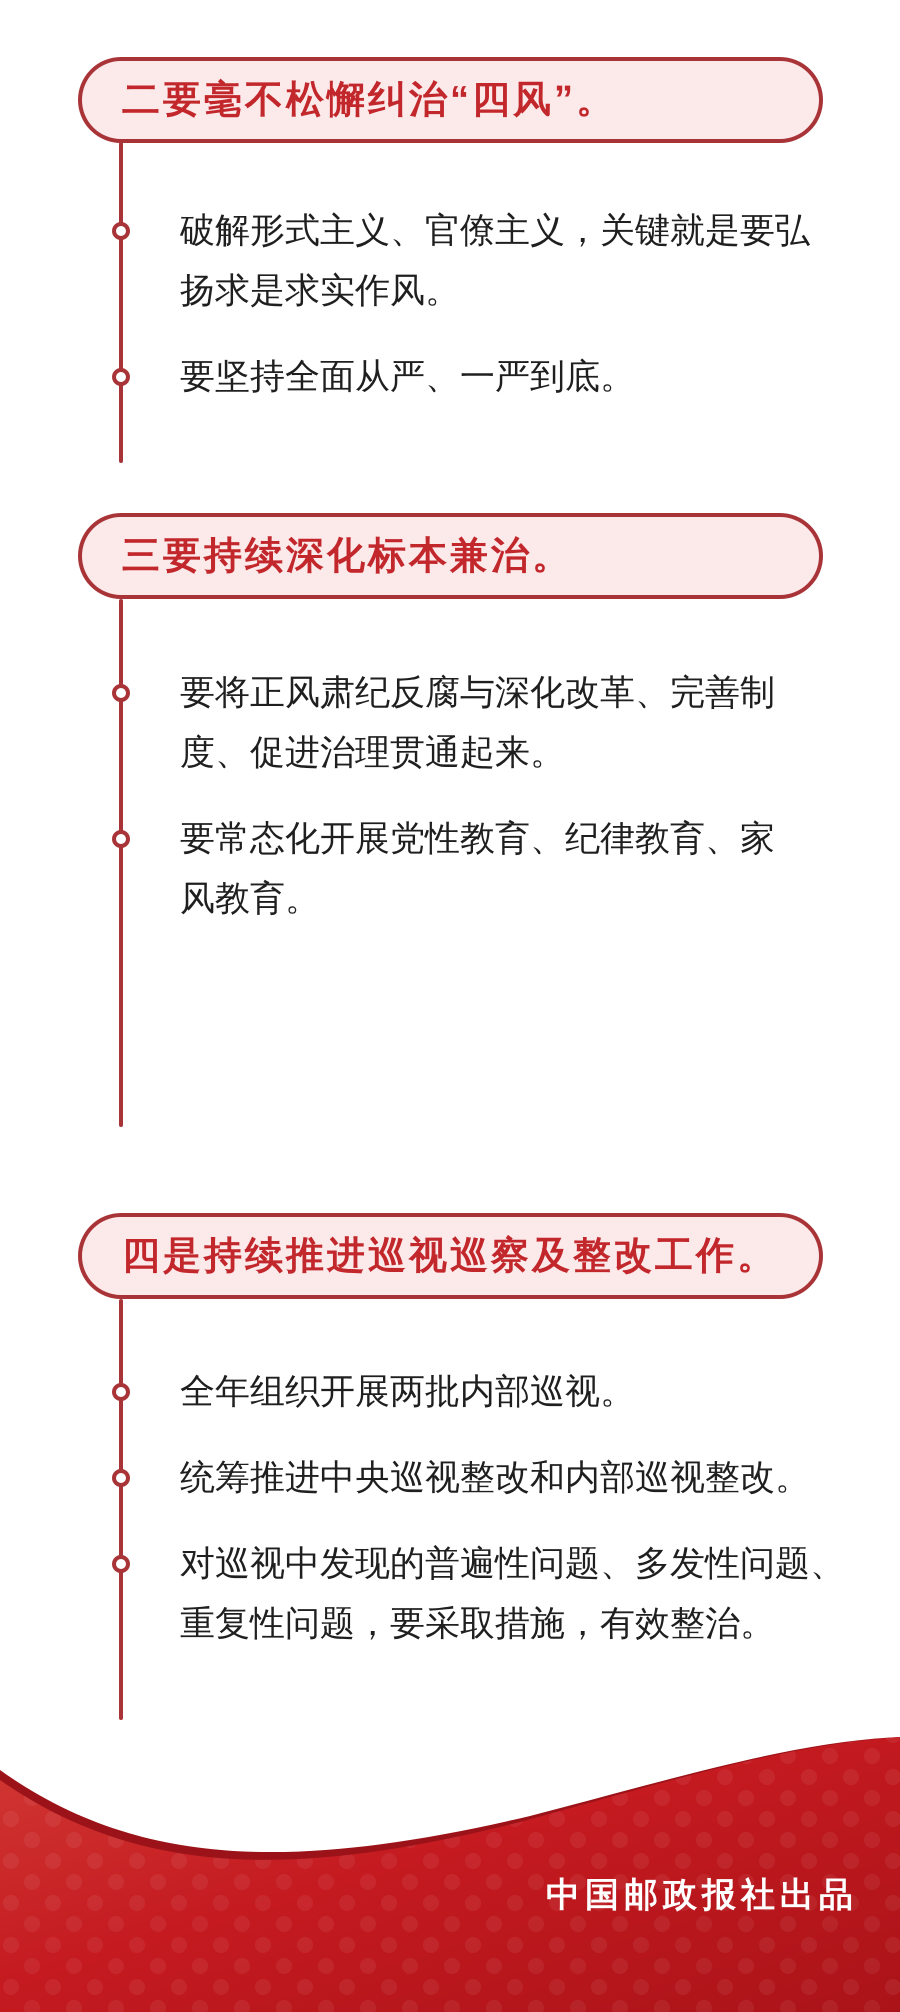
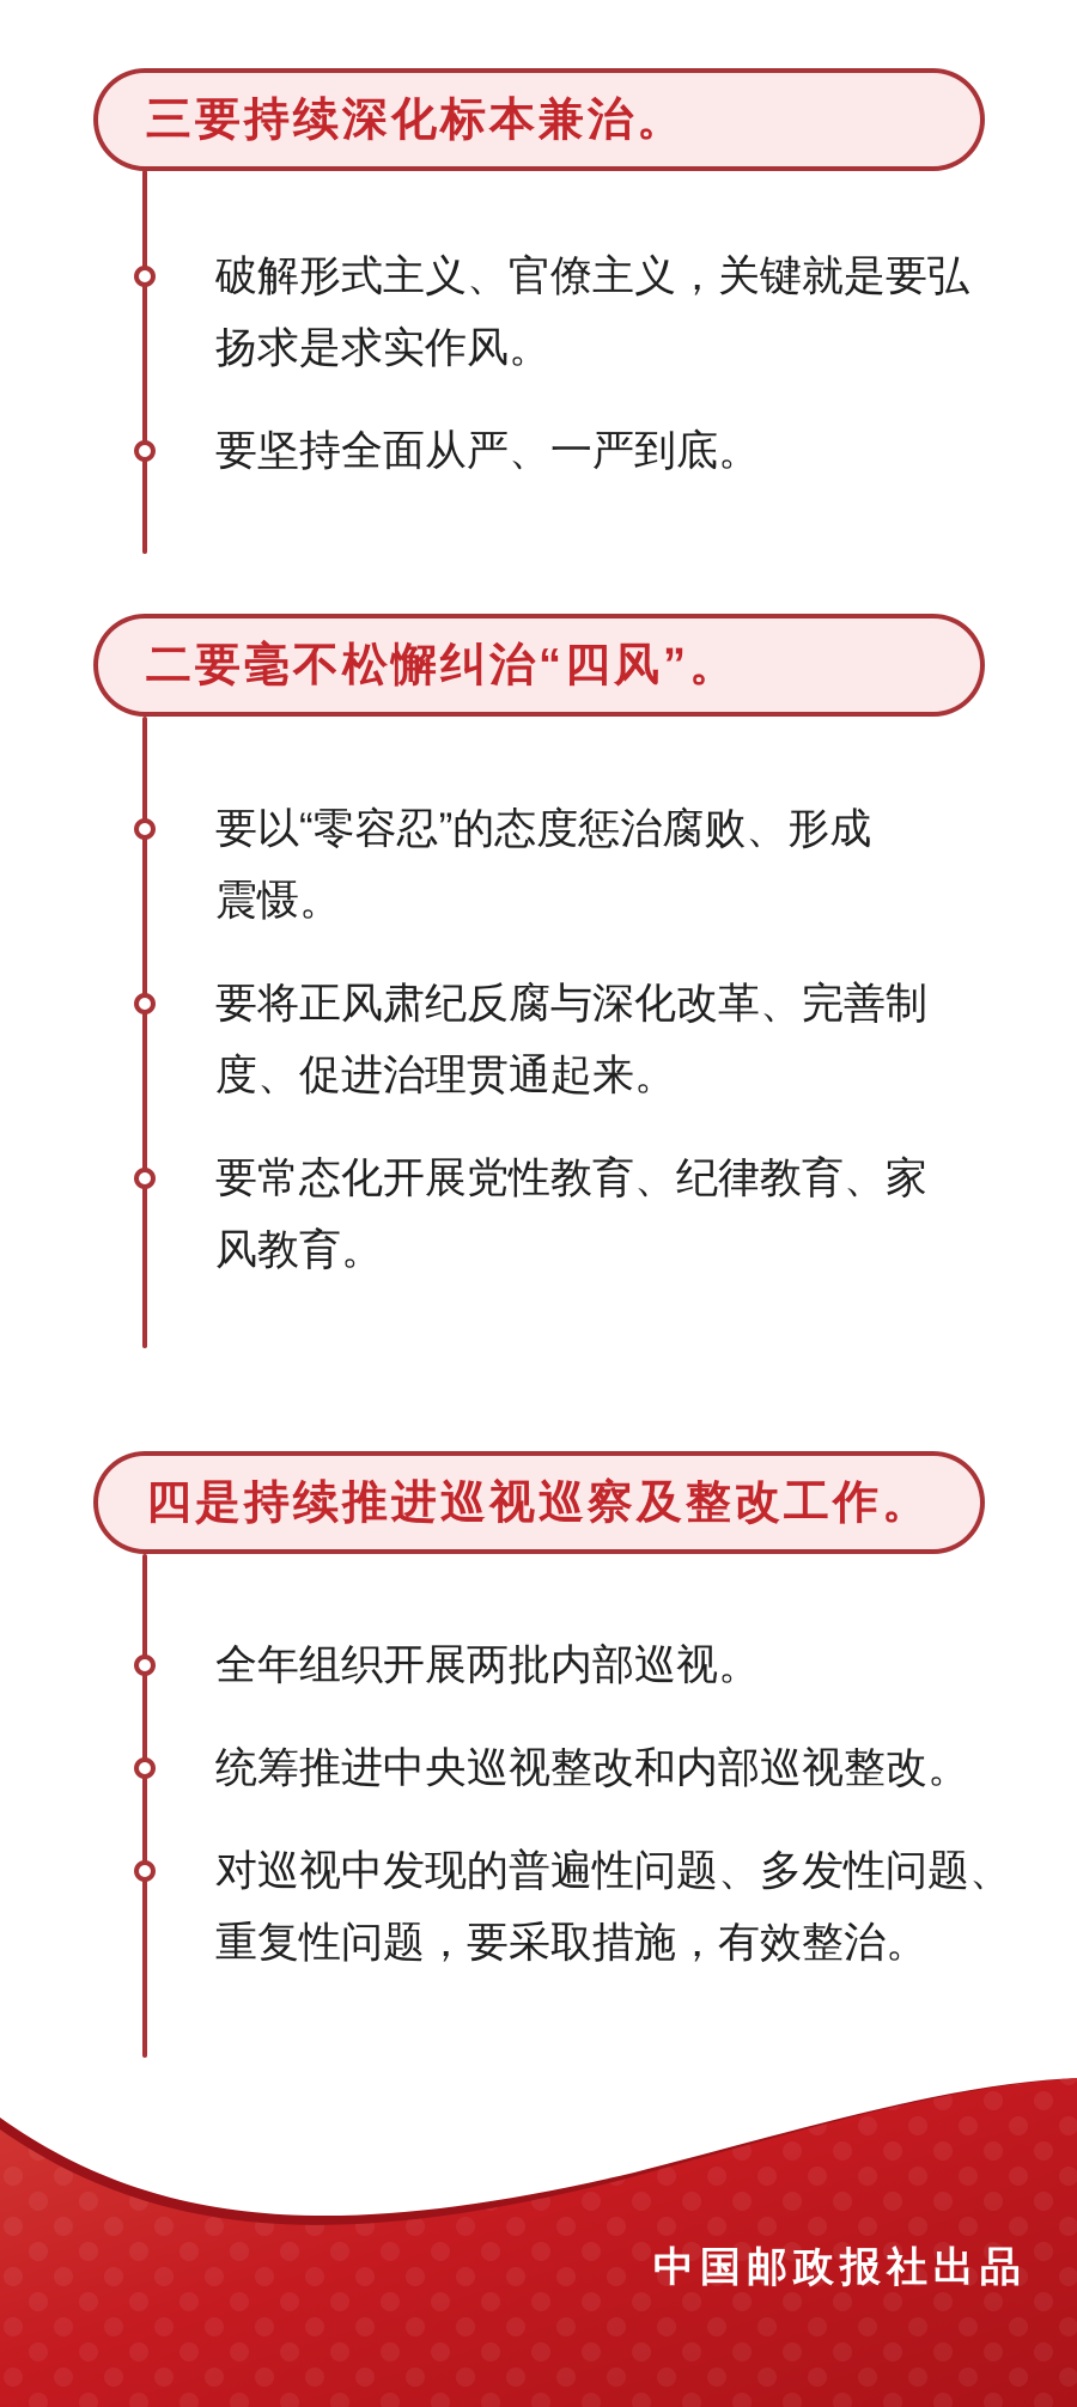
- 二要毫不松懈纠治“四风”。
+ 三要持续深化标本兼治。
  破解形式主义、官僚主义，关键就是要弘
  扬求是求实作风。
  要坚持全面从严、一严到底。
- 三要持续深化标本兼治。
+ 二要毫不松懈纠治“四风”。
+ 要以“零容忍”的态度惩治腐败、形成
+ 震慑。
  要将正风肃纪反腐与深化改革、完善制
  度、促进治理贯通起来。
  要常态化开展党性教育、纪律教育、家
  风教育。
  四是持续推进巡视巡察及整改工作。
  全年组织开展两批内部巡视。
  统筹推进中央巡视整改和内部巡视整改。
  对巡视中发现的普遍性问题、多发性问题、
  重复性问题，要采取措施，有效整治。
  中国邮政报社出品
